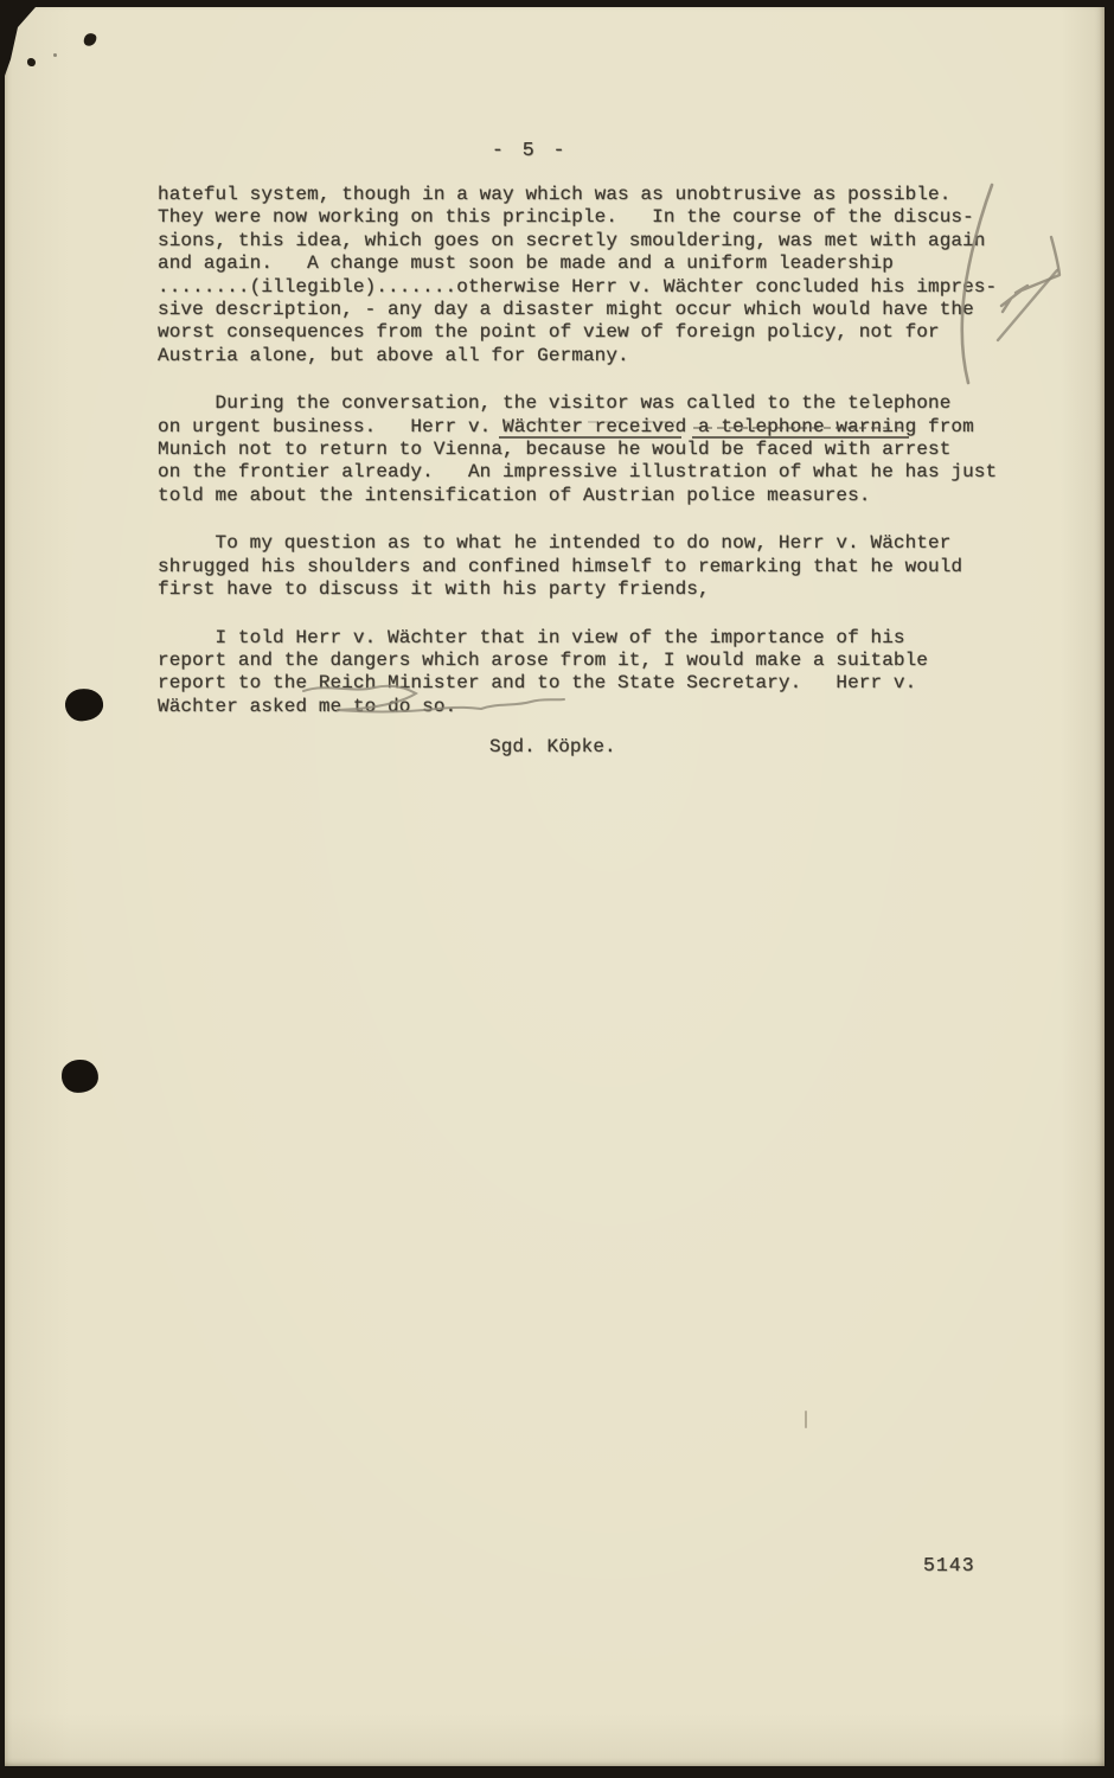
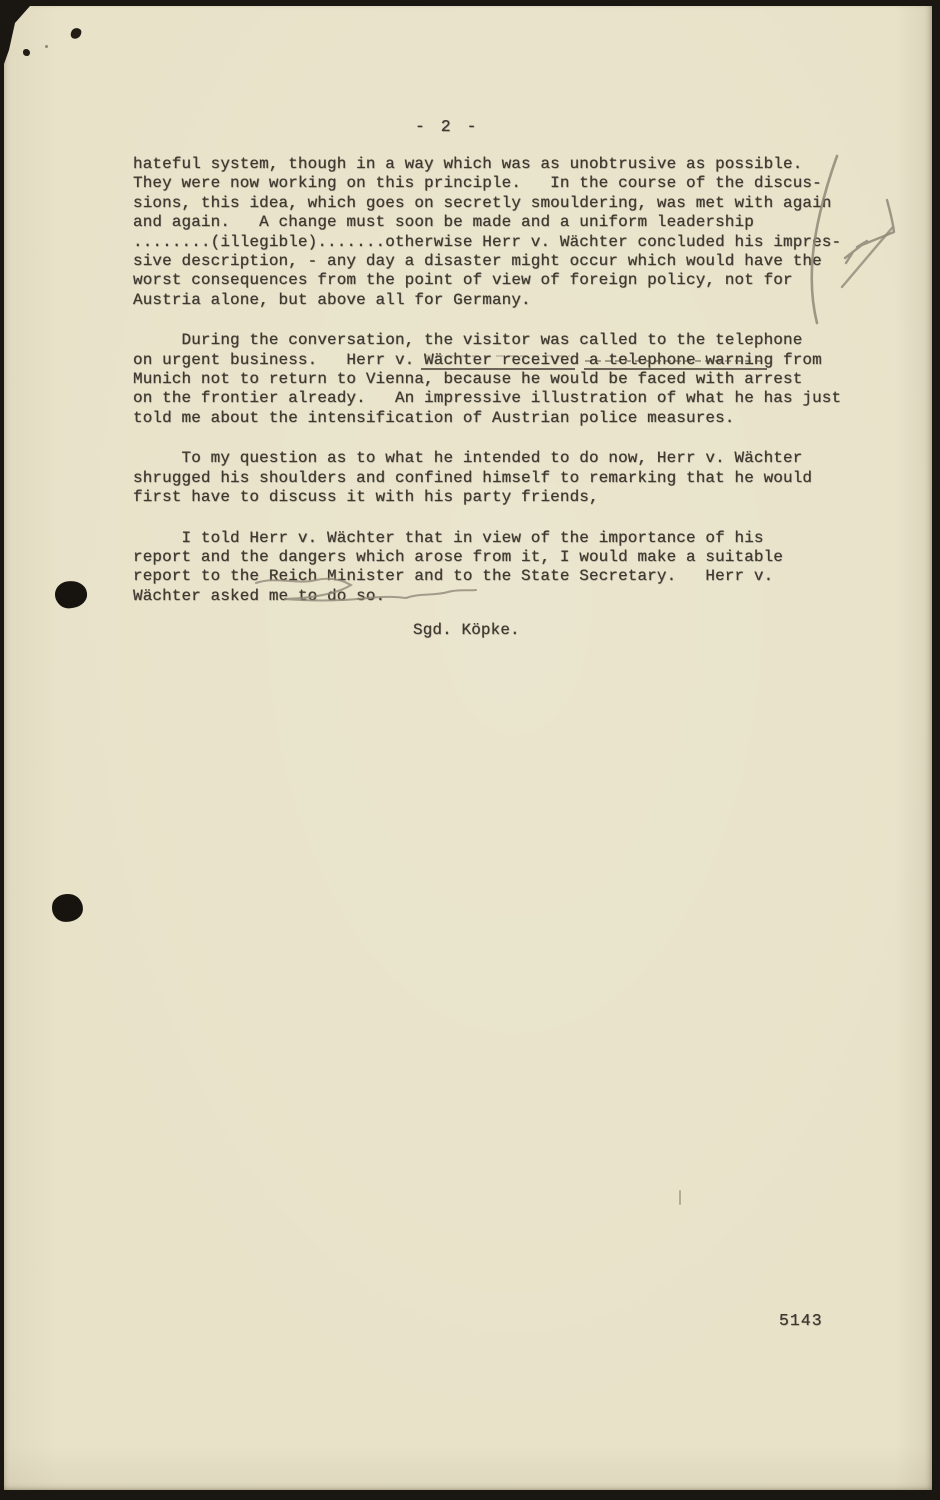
- - 5 -
+ - 2 -
  hateful system, though in a way which was as unobtrusive as possible.
  They were now working on this principle. In the course of the discus-
  sions, this idea, which goes on secretly smouldering, was met with again
  and again. A change must soon be made and a uniform leadership
  ........(illegible).......otherwise Herr v. Wächter concluded his impres-
  sive description, - any day a disaster might occur which would have the
  worst consequences from the point of view of foreign policy, not for
  Austria alone, but above all for Germany.
  During the conversation, the visitor was called to the telephone
  on urgent business. Herr v. Wächter received a telephone warning from
  Munich not to return to Vienna, because he would be faced with arrest
  on the frontier already. An impressive illustration of what he has just
  told me about the intensification of Austrian police measures.
  To my question as to what he intended to do now, Herr v. Wächter
  shrugged his shoulders and confined himself to remarking that he would
  first have to discuss it with his party friends,
  I told Herr v. Wächter that in view of the importance of his
  report and the dangers which arose from it, I would make a suitable
  report to the Reich Minister and to the State Secretary. Herr v.
  Wächter asked me to do so.
  Sgd. Köpke.
  5143
